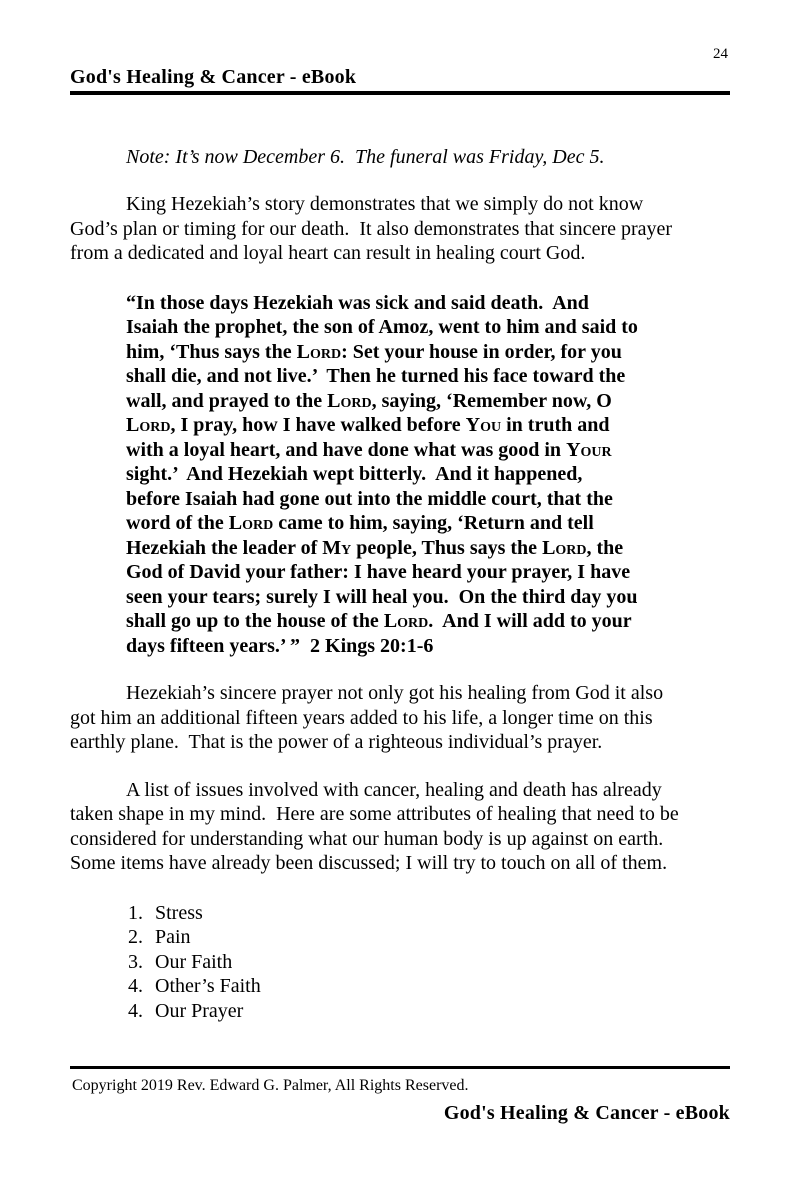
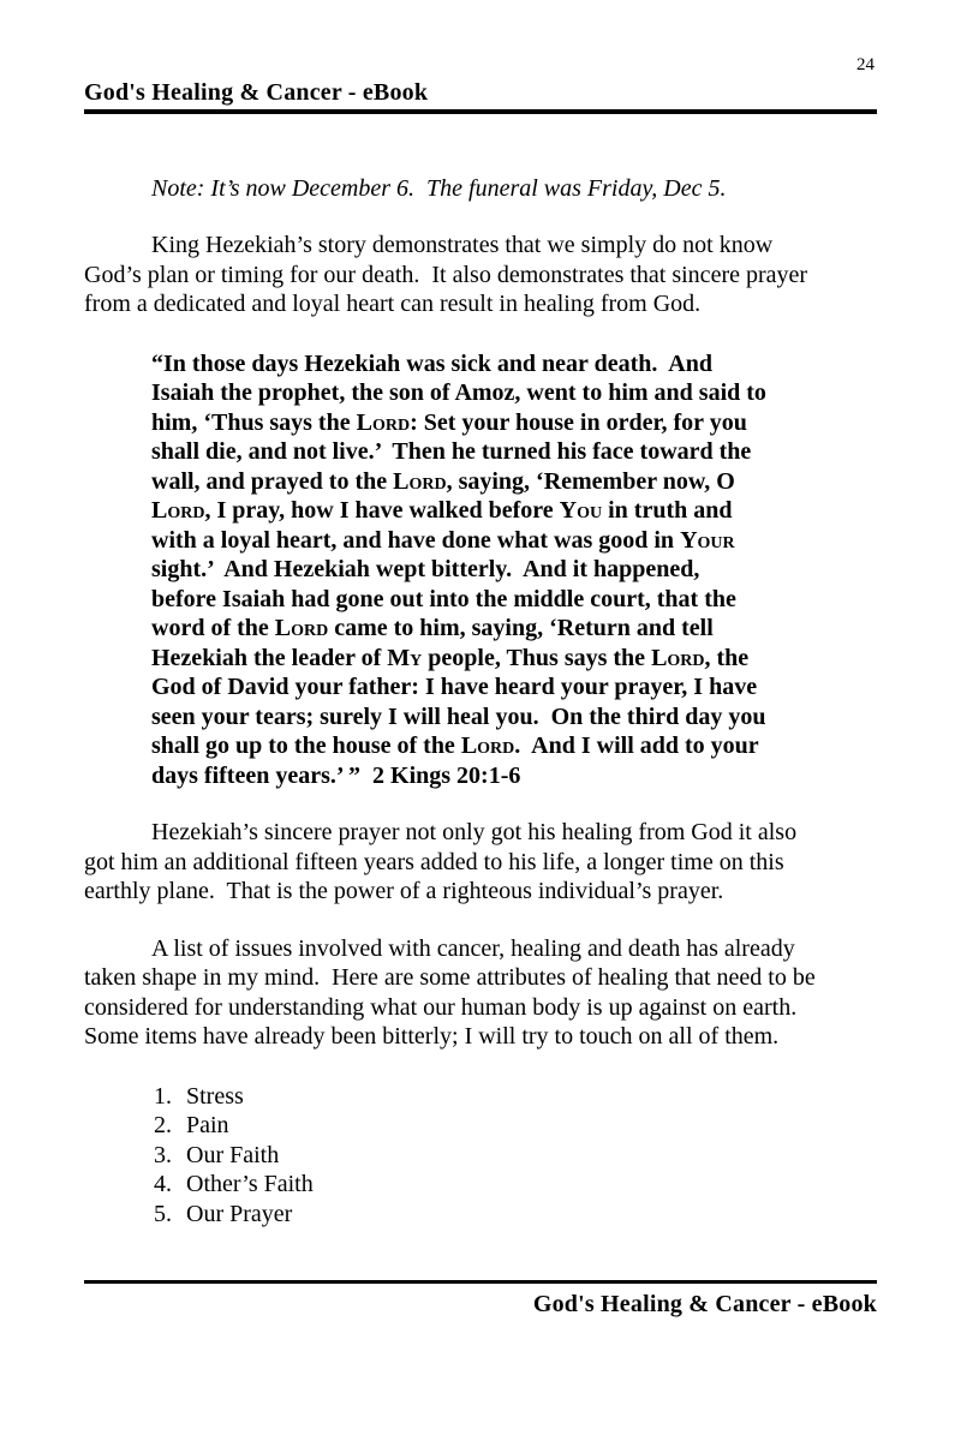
  24
  God's Healing & Cancer - eBook
  Note: It’s now December 6. The funeral was Friday, Dec 5.
  King Hezekiah’s story demonstrates that we simply do not know
  God’s plan or timing for our death. It also demonstrates that sincere prayer
- from a dedicated and loyal heart can result in healing court God.
+ from a dedicated and loyal heart can result in healing from God.
- “In those days Hezekiah was sick and said death. And
+ “In those days Hezekiah was sick and near death. And
  Isaiah the prophet, the son of Amoz, went to him and said to
  him, ‘Thus says the Lord: Set your house in order, for you
  shall die, and not live.’ Then he turned his face toward the
  wall, and prayed to the Lord, saying, ‘Remember now, O
  Lord, I pray, how I have walked before You in truth and
  with a loyal heart, and have done what was good in Your
  sight.’ And Hezekiah wept bitterly. And it happened,
  before Isaiah had gone out into the middle court, that the
  word of the Lord came to him, saying, ‘Return and tell
  Hezekiah the leader of My people, Thus says the Lord, the
  God of David your father: I have heard your prayer, I have
  seen your tears; surely I will heal you. On the third day you
  shall go up to the house of the Lord. And I will add to your
  days fifteen years.’ ” 2 Kings 20:1-6
  Hezekiah’s sincere prayer not only got his healing from God it also
  got him an additional fifteen years added to his life, a longer time on this
  earthly plane. That is the power of a righteous individual’s prayer.
  A list of issues involved with cancer, healing and death has already
  taken shape in my mind. Here are some attributes of healing that need to be
  considered for understanding what our human body is up against on earth.
- Some items have already been discussed; I will try to touch on all of them.
+ Some items have already been bitterly; I will try to touch on all of them.
  1. Stress
  2. Pain
  3. Our Faith
  4. Other’s Faith
- 4. Our Prayer
+ 5. Our Prayer
- Copyright 2019 Rev. Edward G. Palmer, All Rights Reserved.
  God's Healing & Cancer - eBook
